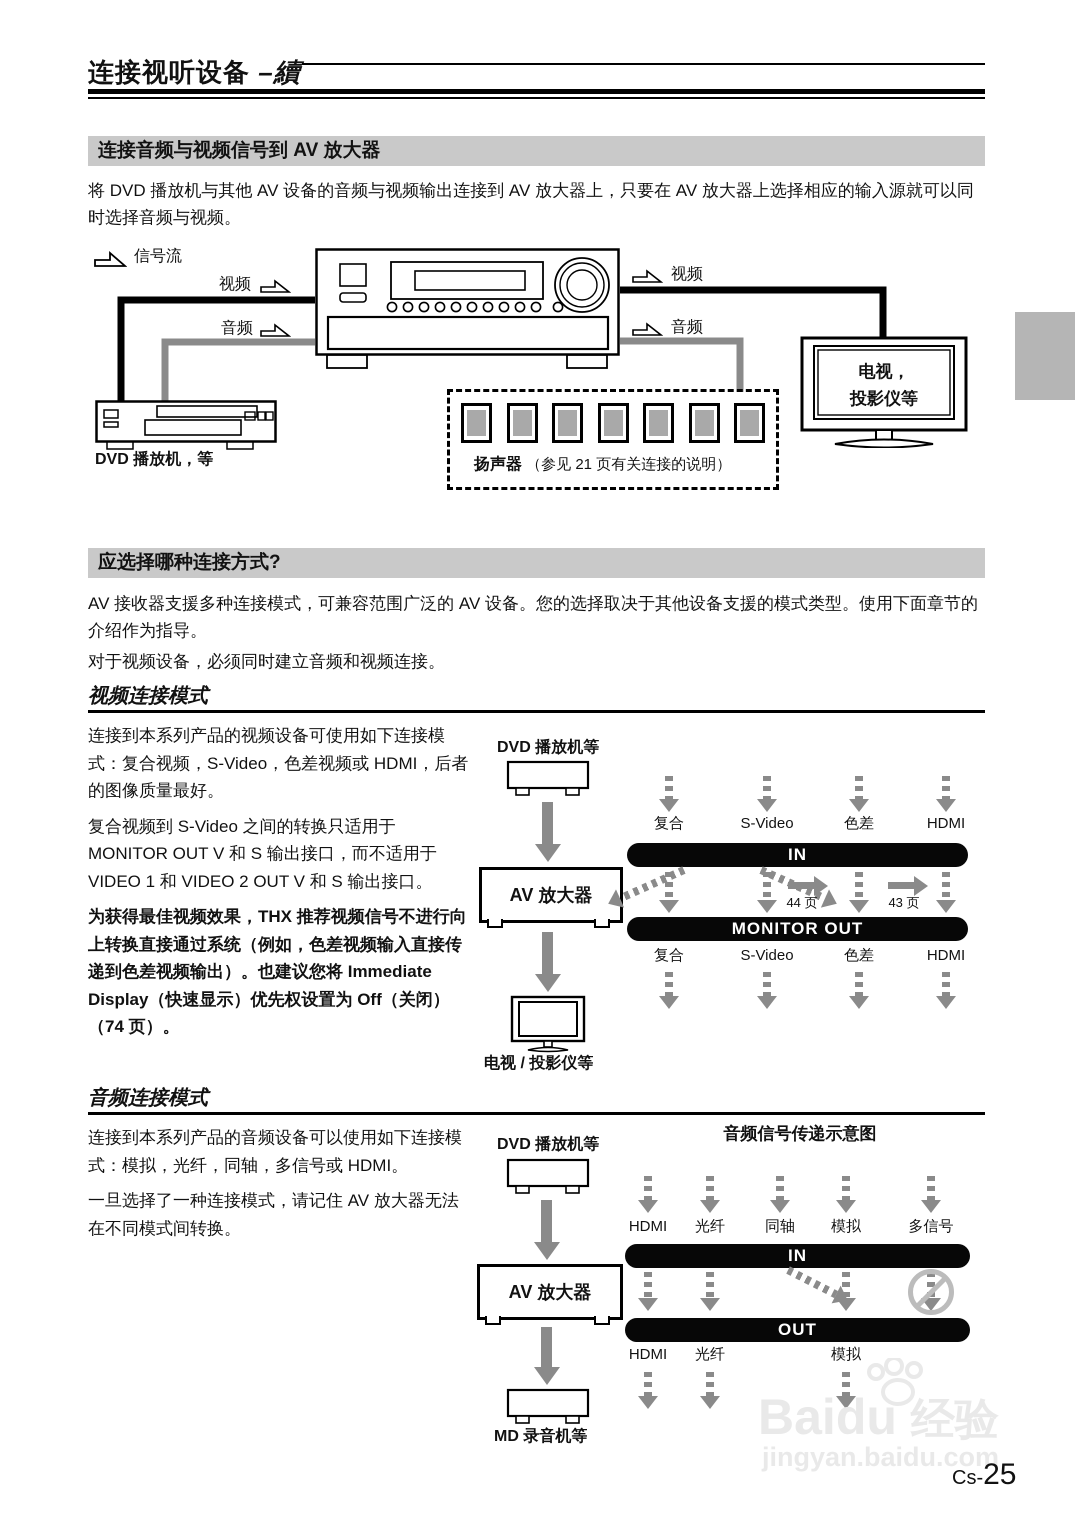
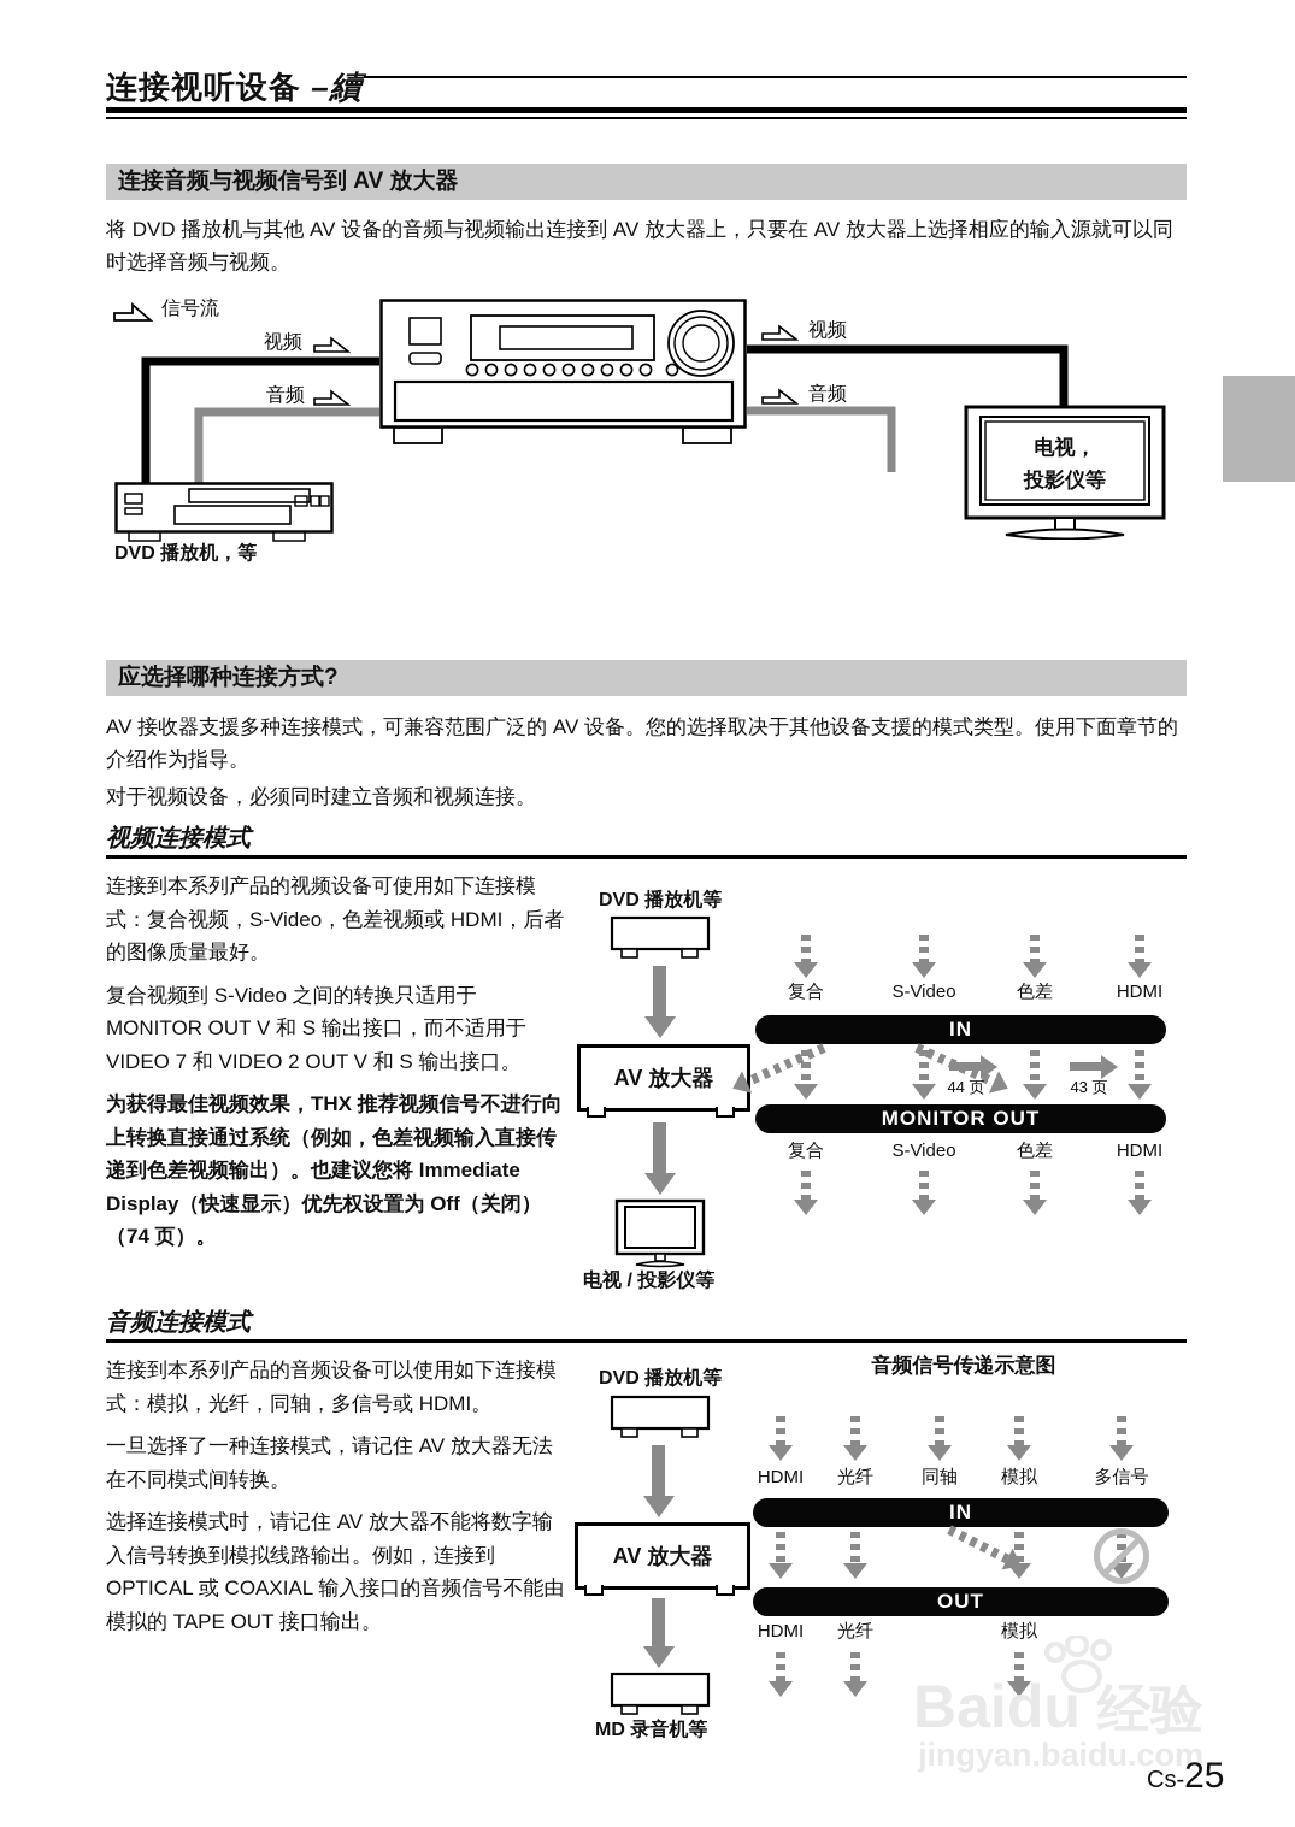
  连接视听设备 –續
  连接音频与视频信号到 AV 放大器
  将 DVD 播放机与其他 AV 设备的音频与视频输出连接到 AV 放大器上，只要在 AV 放大器上选择相应的输入源就可以同时选择音频与视频。
  信号流
  视频
  音频
  视频
  音频
  DVD 播放机，等
  电视，
  投影仪等
- 扬声器 （参见 21 页有关连接的说明）
  应选择哪种连接方式?
  AV 接收器支援多种连接模式，可兼容范围广泛的 AV 设备。您的选择取决于其他设备支援的模式类型。使用下面章节的介绍作为指导。
  对于视频设备，必须同时建立音频和视频连接。
  视频连接模式
  连接到本系列产品的视频设备可使用如下连接模式：复合视频，S-Video，色差视频或 HDMI，后者的图像质量最好。
- 复合视频到 S-Video 之间的转换只适用于 MONITOR OUT V 和 S 输出接口，而不适用于 VIDEO 1 和 VIDEO 2 OUT V 和 S 输出接口。
+ 复合视频到 S-Video 之间的转换只适用于 MONITOR OUT V 和 S 输出接口，而不适用于 VIDEO 7 和 VIDEO 2 OUT V 和 S 输出接口。
  为获得最佳视频效果，THX 推荐视频信号不进行向上转换直接通过系统（例如，色差视频输入直接传递到色差视频输出）。也建议您将 Immediate Display（快速显示）优先权设置为 Off（关闭）（74 页）。
  DVD 播放机等
  AV 放大器
  电视 / 投影仪等
  复合
  S-Video
  色差
  HDMI
  IN
  44 页
  43 页
  MONITOR OUT
  复合
  S-Video
  色差
  HDMI
  音频连接模式
  连接到本系列产品的音频设备可以使用如下连接模式：模拟，光纤，同轴，多信号或 HDMI。
  一旦选择了一种连接模式，请记住 AV 放大器无法在不同模式间转换。
+ 选择连接模式时，请记住 AV 放大器不能将数字输入信号转换到模拟线路输出。例如，连接到 OPTICAL 或 COAXIAL 输入接口的音频信号不能由模拟的 TAPE OUT 接口输出。
  DVD 播放机等
  AV 放大器
  MD 录音机等
  音频信号传递示意图
  HDMI
  光纤
  同轴
  模拟
  多信号
  IN
  OUT
  HDMI
  光纤
  模拟
  jingyan.baidu.com
  Cs-25
